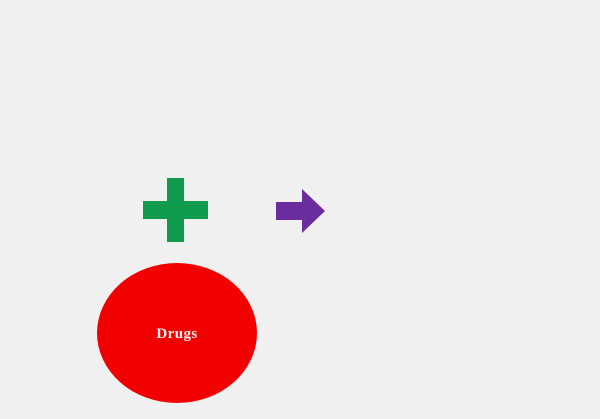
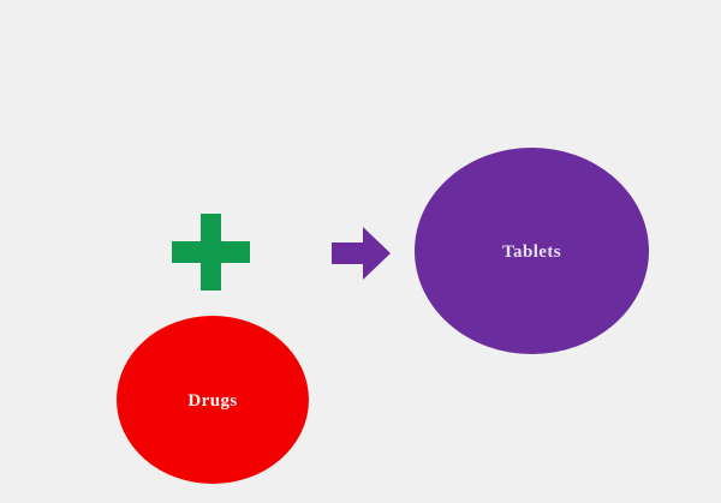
  Drugs
+ Tablets
